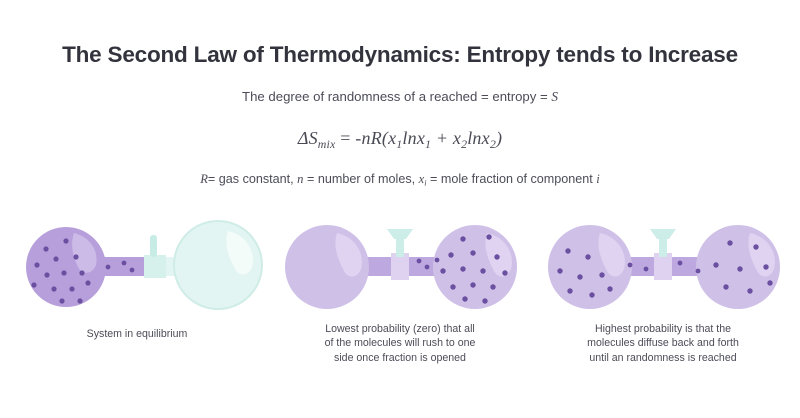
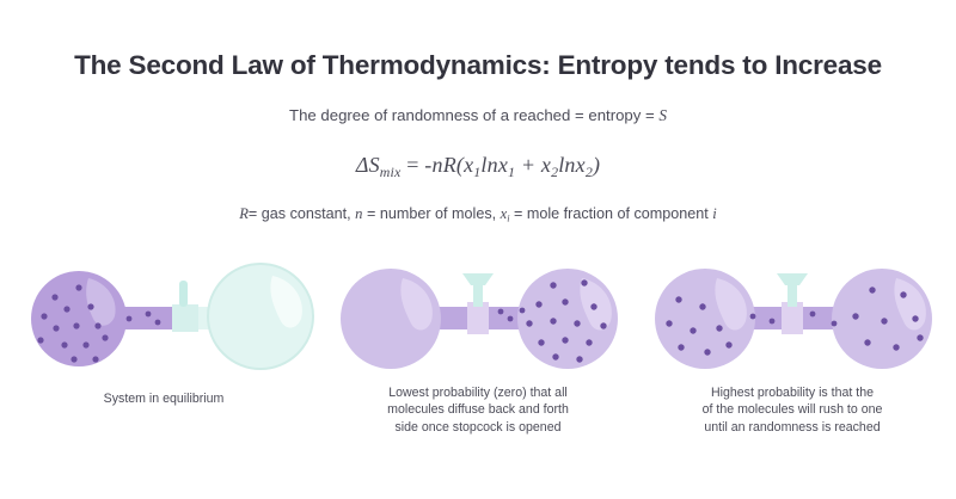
  The Second Law of Thermodynamics: Entropy tends to Increase
  The degree of randomness of a reached = entropy = S
  ΔSmix = -nR(x1lnx1 + x2lnx2)
  R= gas constant, n = number of moles, xi = mole fraction of component i
  System in equilibrium
  Lowest probability (zero) that all
- of the molecules will rush to one
+ molecules diffuse back and forth
- side once fraction is opened
+ side once stopcock is opened
  Highest probability is that the
- molecules diffuse back and forth
+ of the molecules will rush to one
  until an randomness is reached
